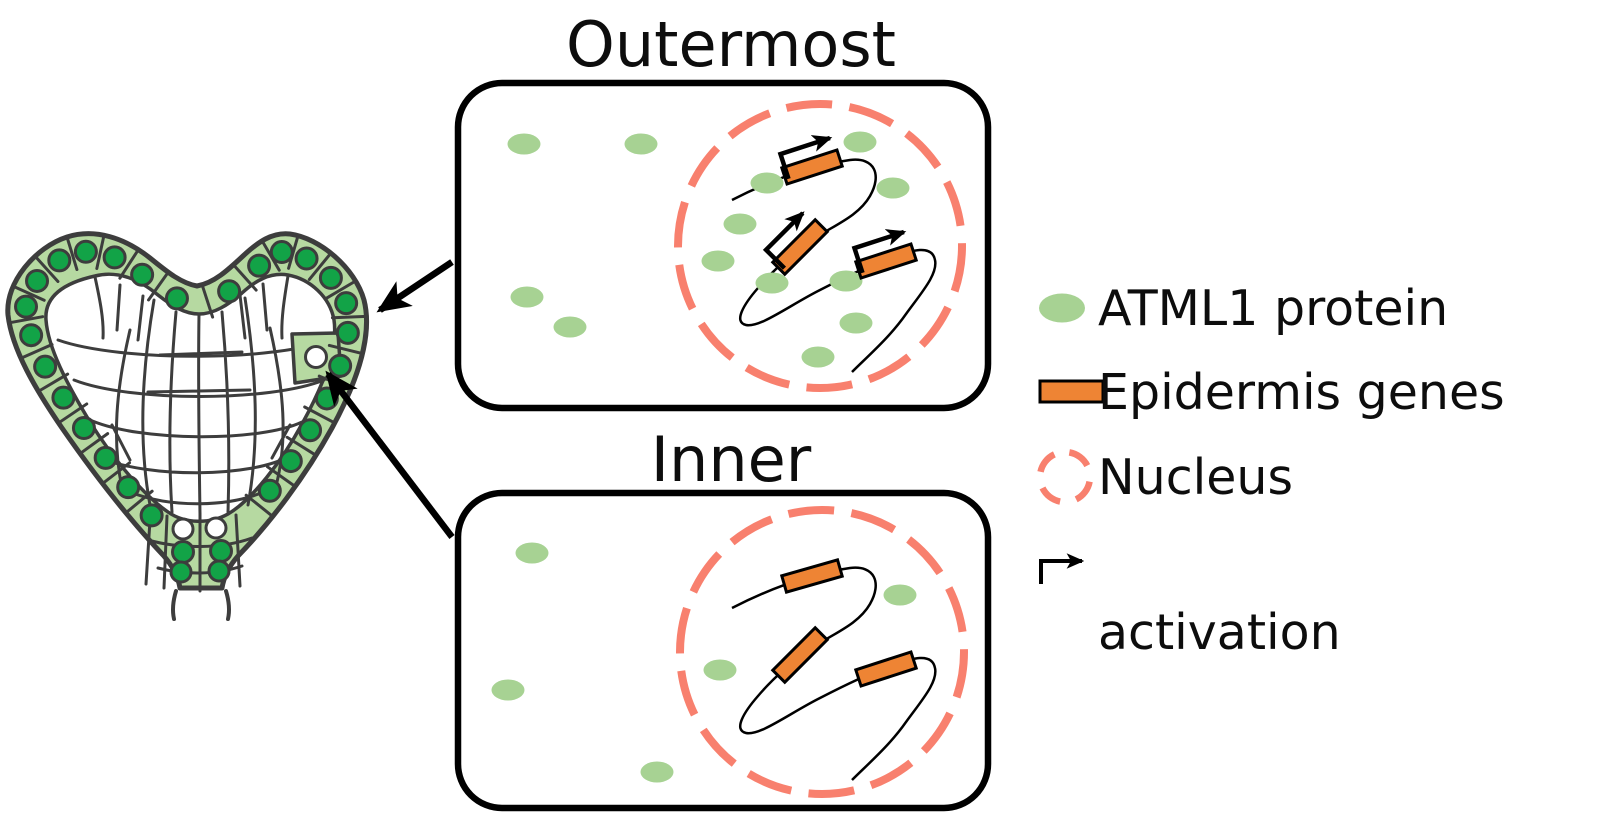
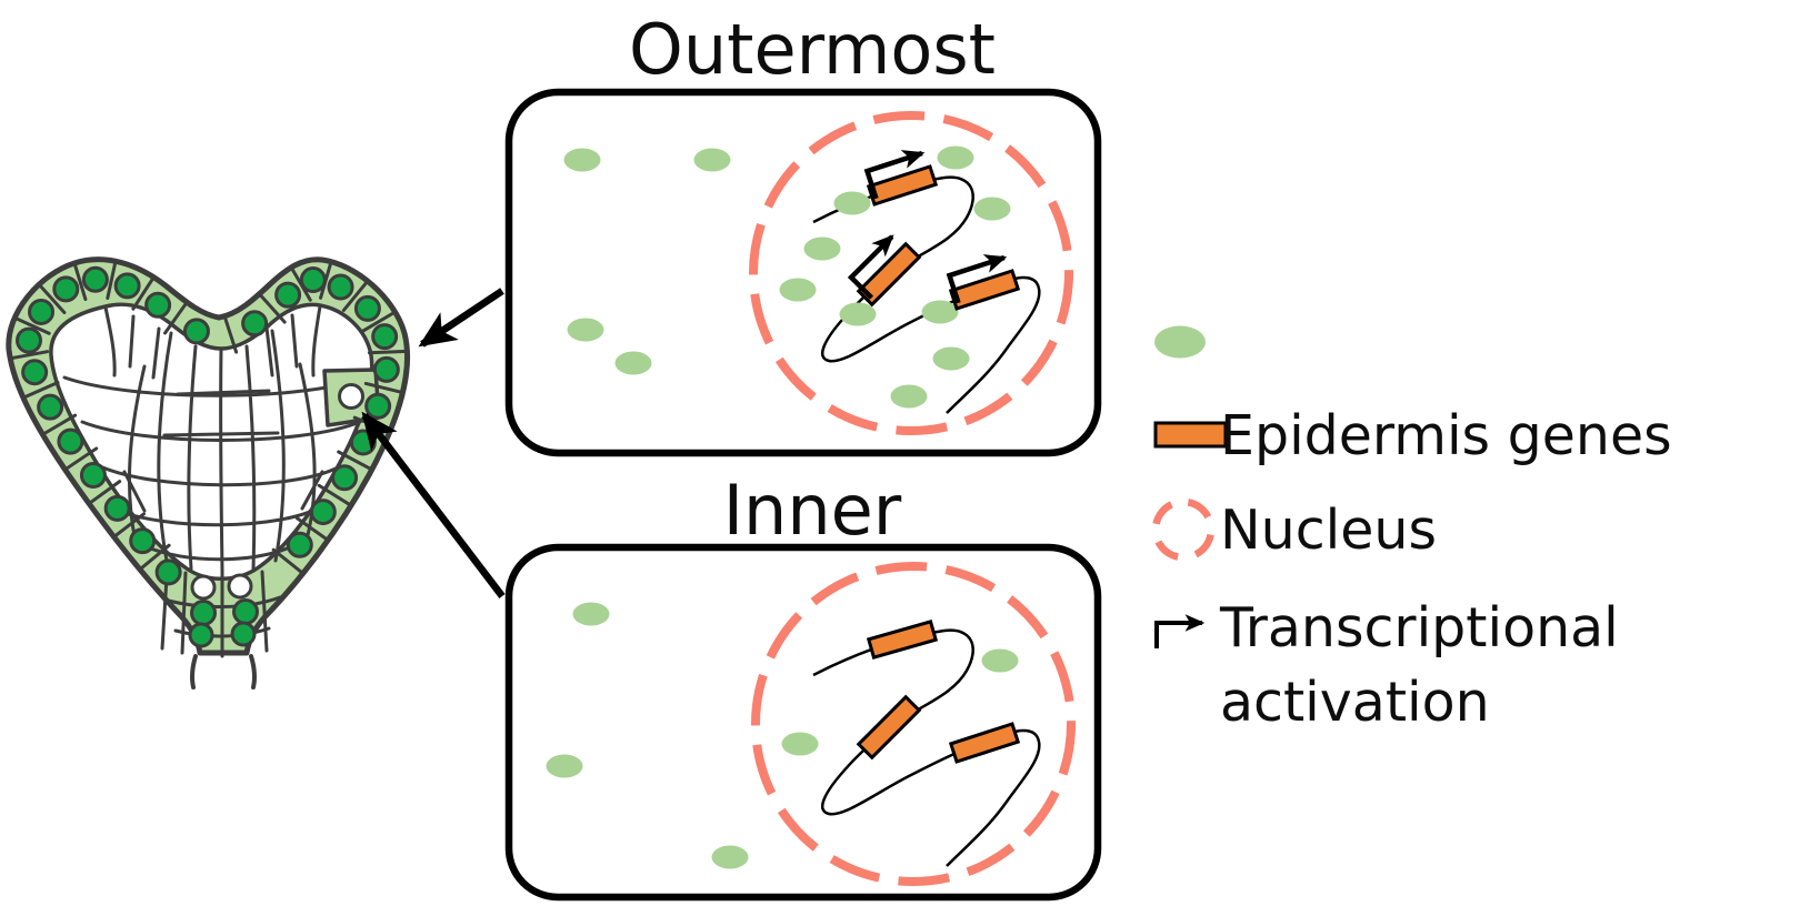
  Outermost
  Inner
- ATML1 protein
  Epidermis genes
  Nucleus
+ Transcriptional
  activation
